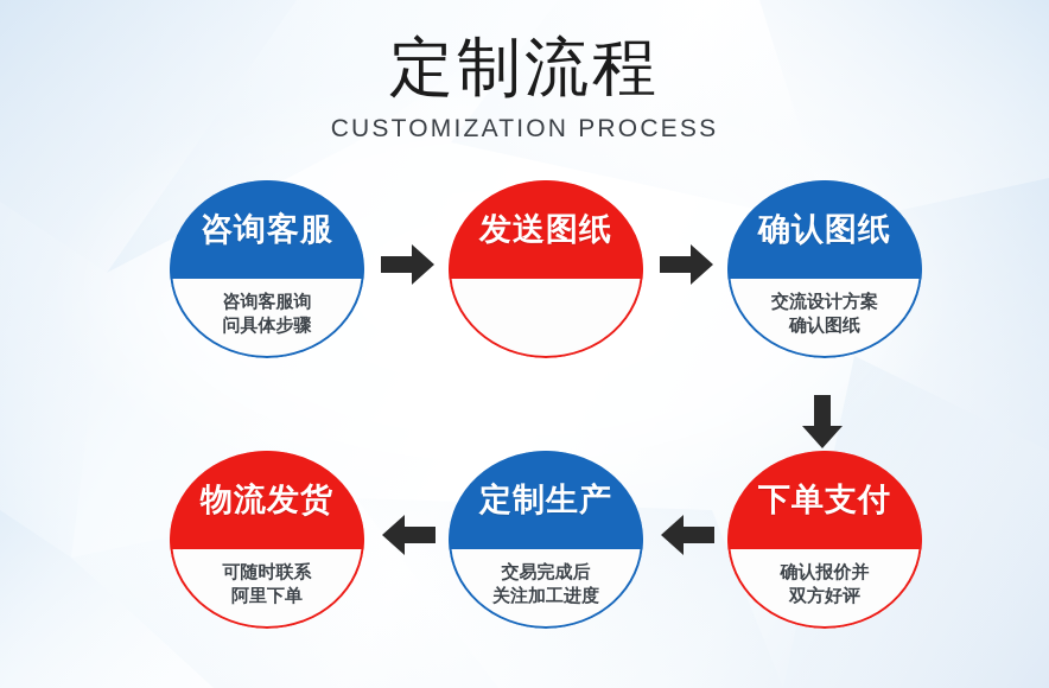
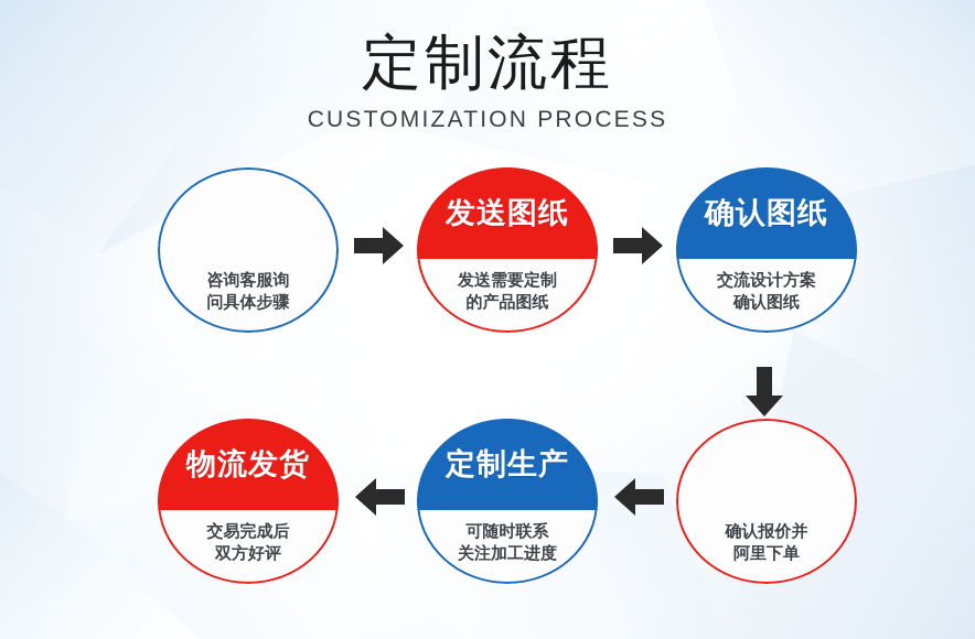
  定制流程
  CUSTOMIZATION PROCESS
- 咨询客服
  咨询客服询
  问具体步骤
  发送图纸
+ 发送需要定制
+ 的产品图纸
  确认图纸
  交流设计方案
  确认图纸
- 下单支付
  确认报价并
- 双方好评
+ 阿里下单
  定制生产
- 交易完成后
+ 可随时联系
  关注加工进度
  物流发货
- 可随时联系
+ 交易完成后
- 阿里下单
+ 双方好评
